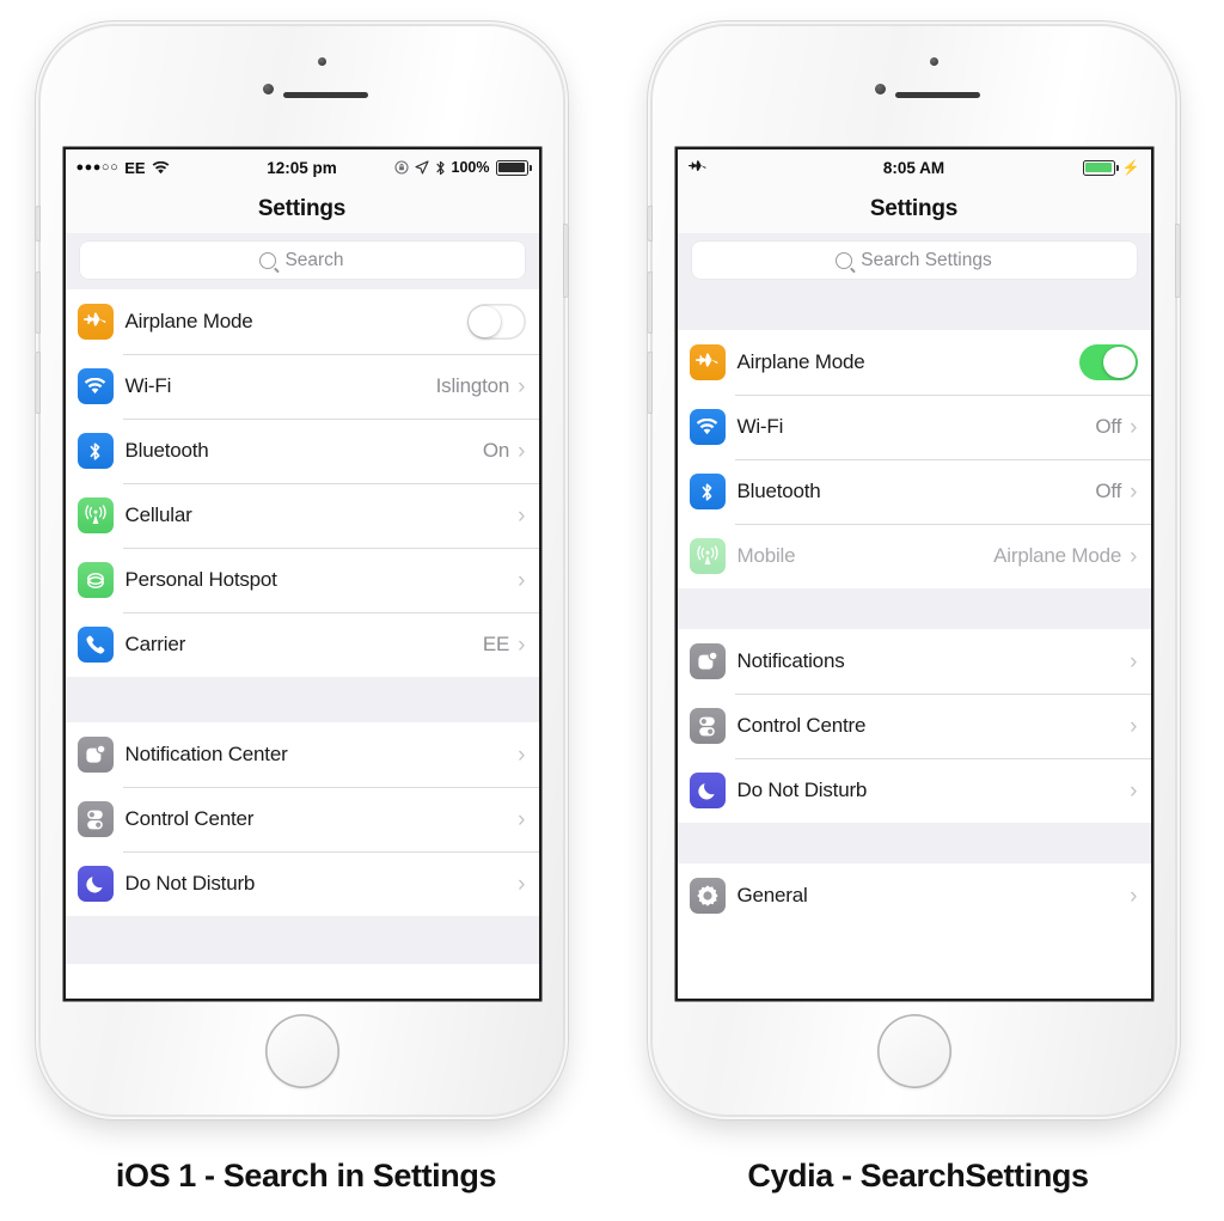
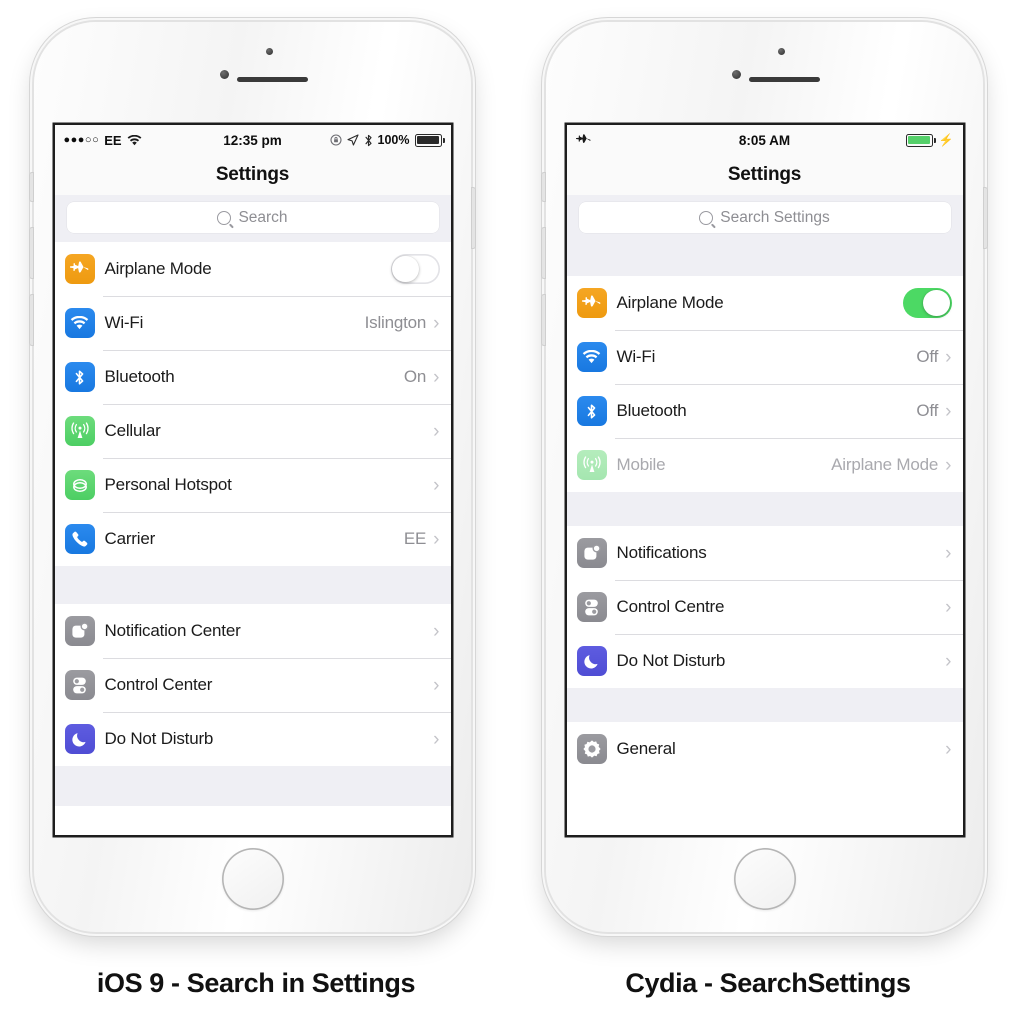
  ●●●○○
  EE
- 12:05 pm
+ 12:35 pm
  100%
  Settings
  Search
  Airplane Mode
  Wi-Fi
  Islington
  ›
  Bluetooth
  On
  ›
  Cellular
  ›
  Personal Hotspot
  ›
  Carrier
  EE
  ›
  Notification Center
  ›
  Control Center
  ›
  Do Not Disturb
  ›
  8:05 AM
  ⚡
  Settings
  Search Settings
  Airplane Mode
  Wi-Fi
  Off
  ›
  Bluetooth
  Off
  ›
  Mobile
  Airplane Mode
  ›
  Notifications
  ›
  Control Centre
  ›
  Do Not Disturb
  ›
  General
  ›
- iOS 1 - Search in Settings
+ iOS 9 - Search in Settings
  Cydia - SearchSettings
